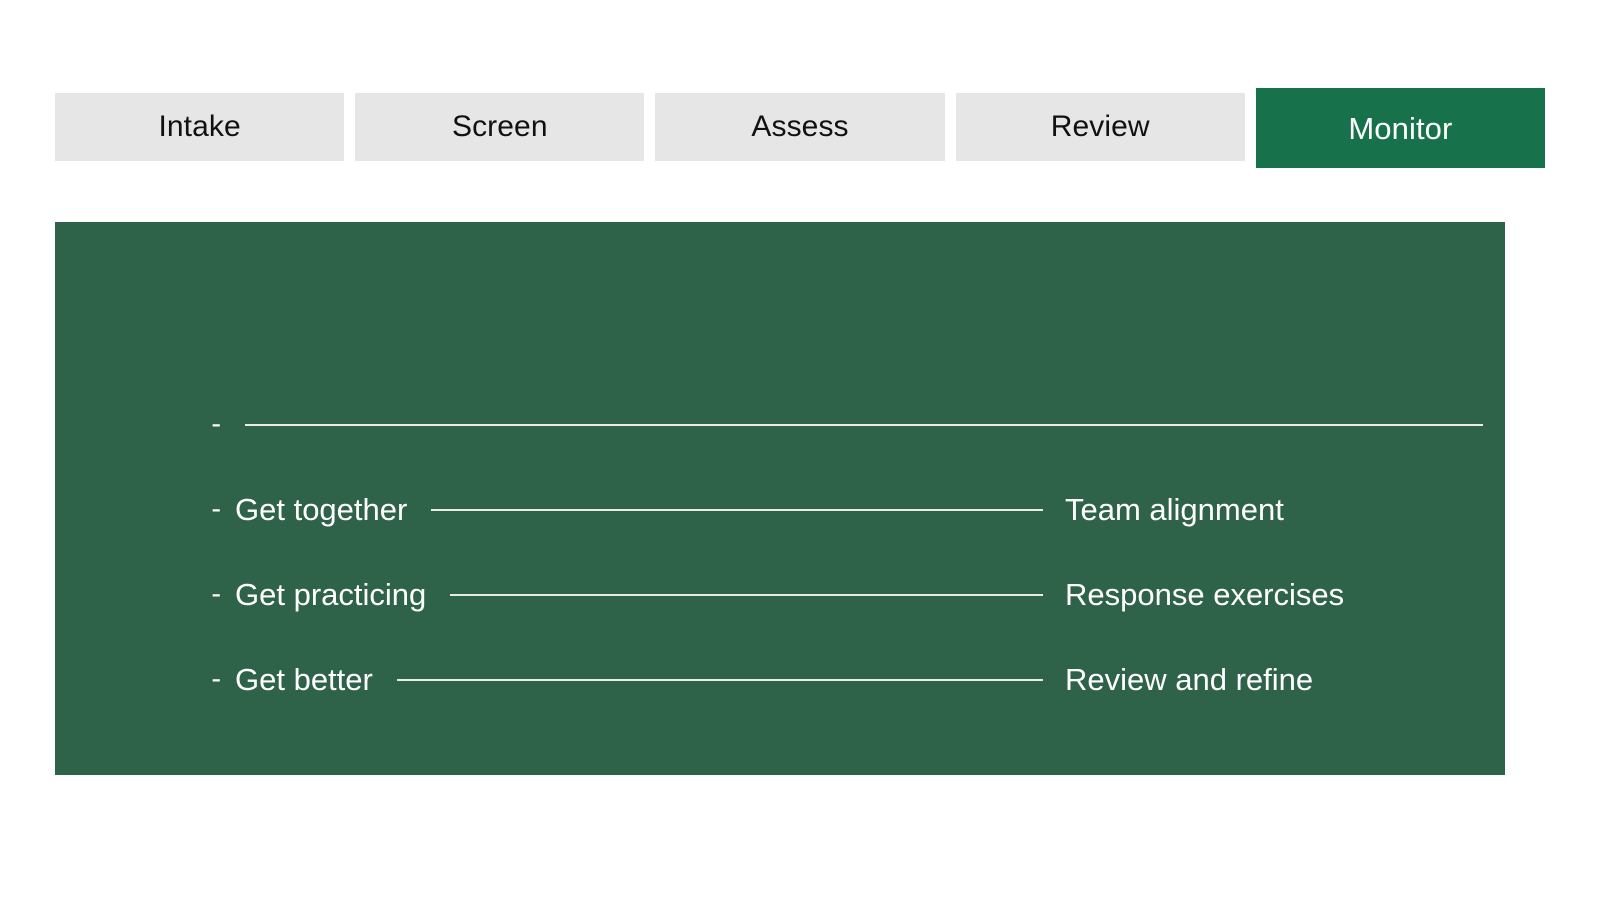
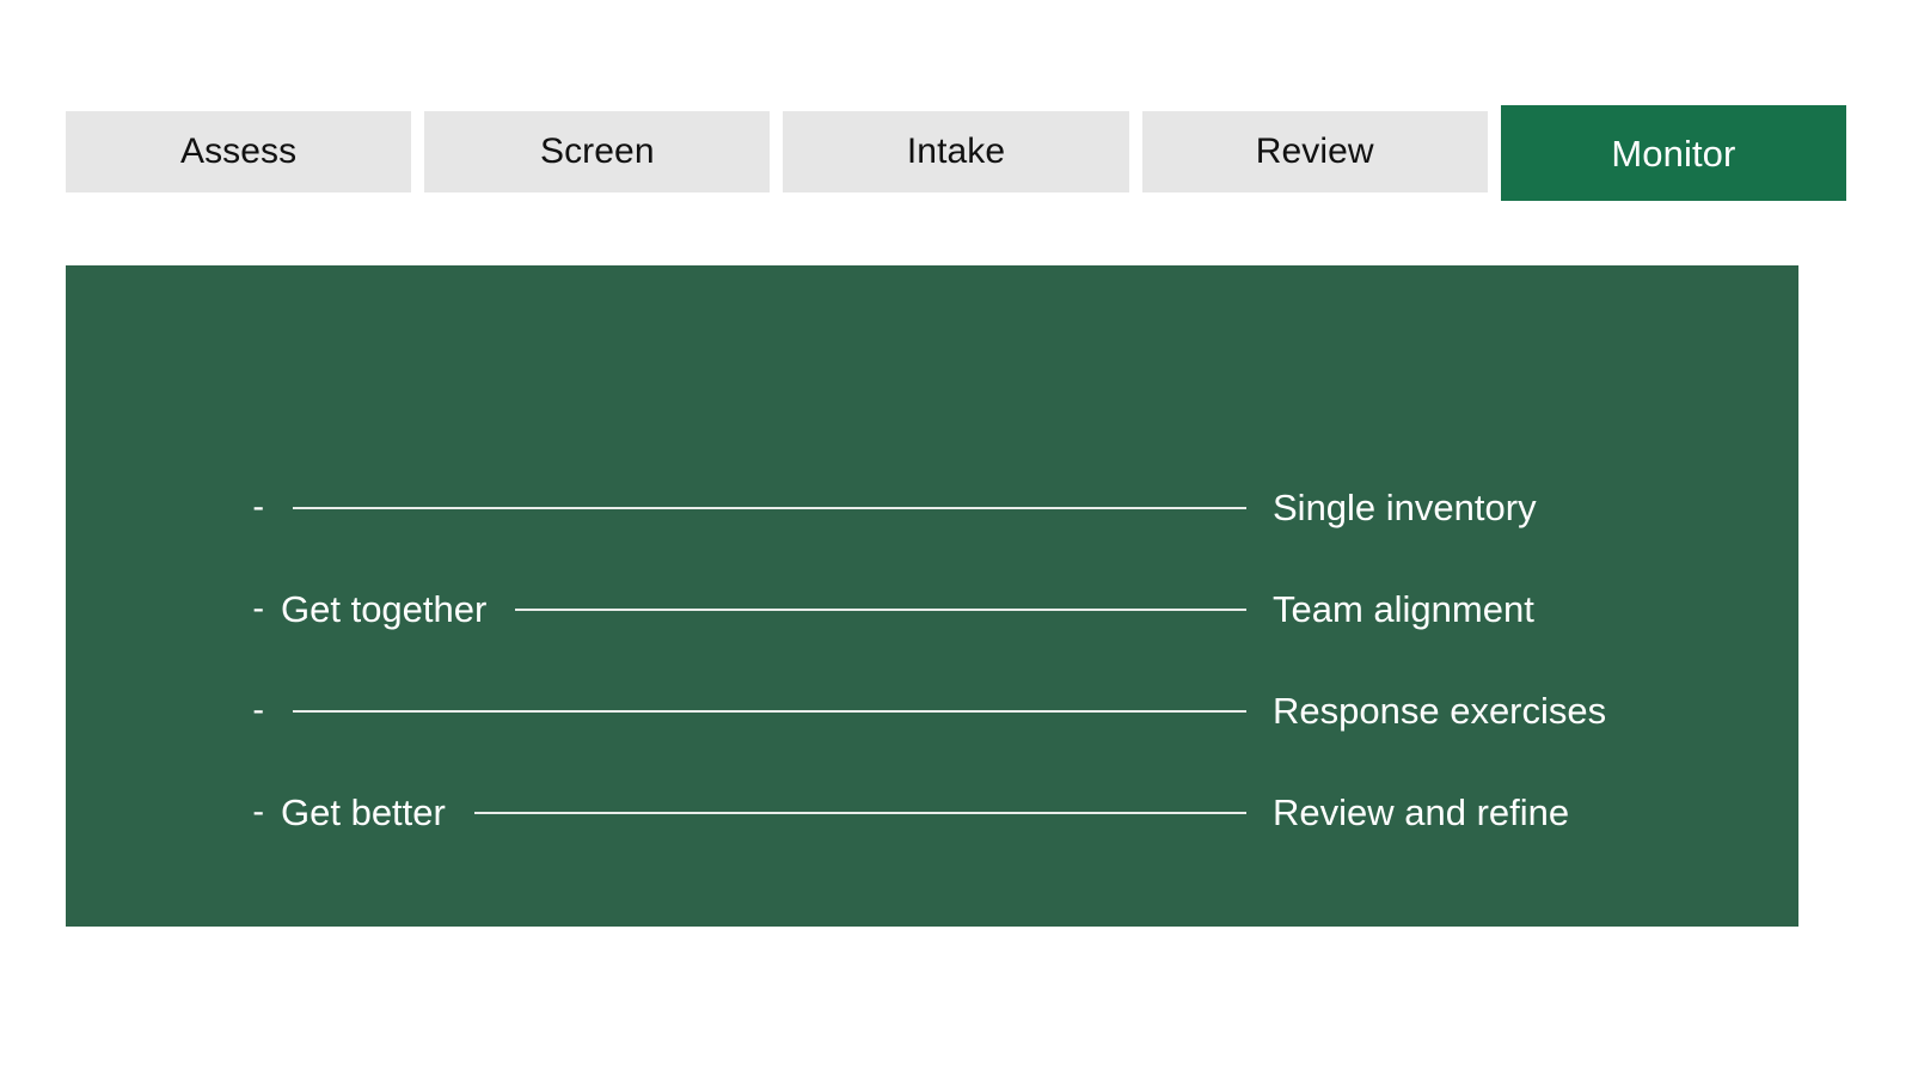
- Intake
+ Assess
  Screen
- Assess
+ Intake
  Review
  Monitor
  -
+ Single inventory
  -
  Get together
  Team alignment
  -
- Get practicing
  Response exercises
  -
  Get better
  Review and refine
